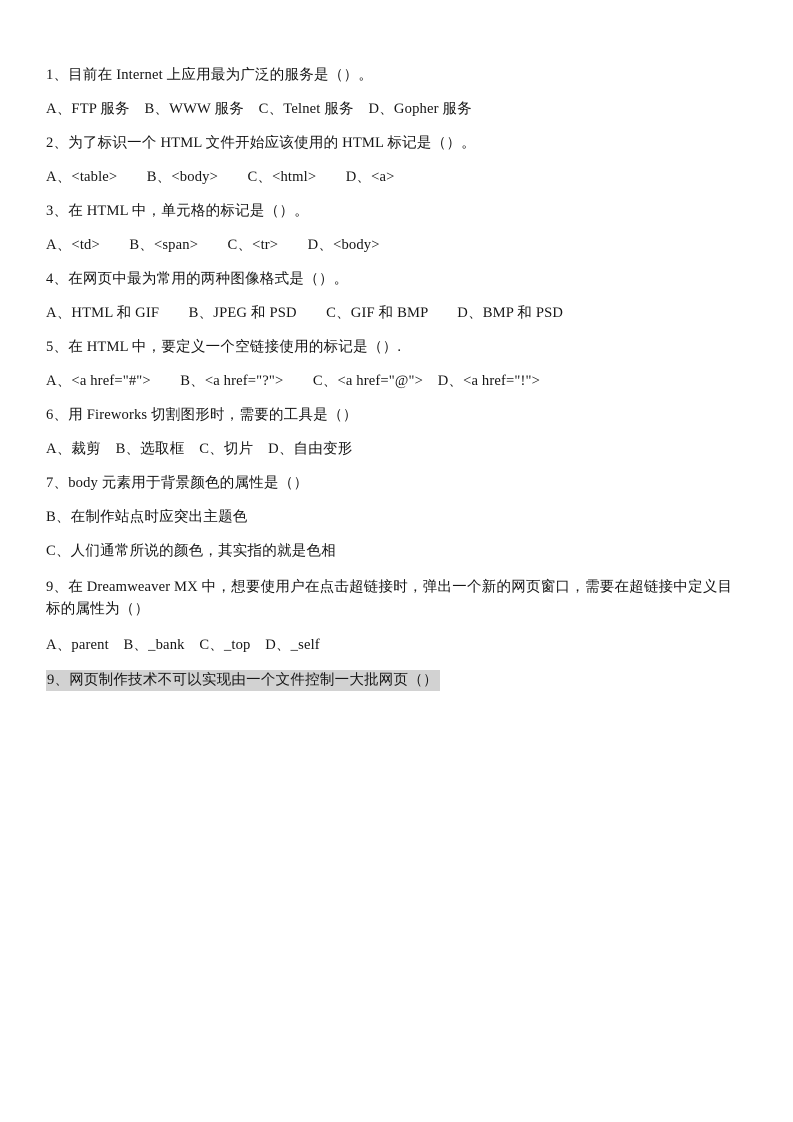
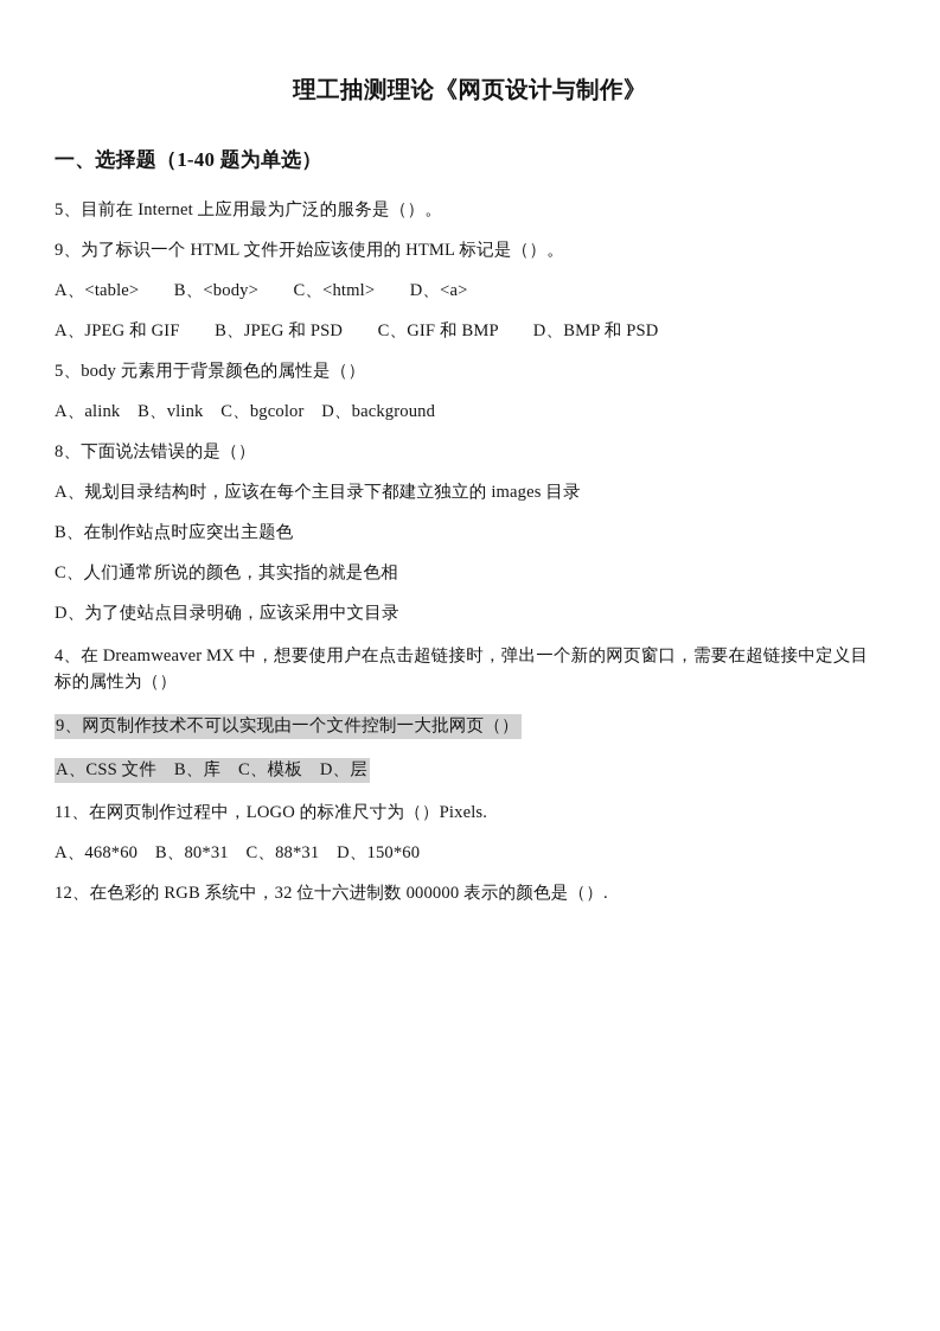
+ 理工抽测理论《网页设计与制作》
+ 一、选择题（1-40 题为单选）
- 1、目前在 Internet 上应用最为广泛的服务是（）。
+ 5、目前在 Internet 上应用最为广泛的服务是（）。
- A、FTP 服务 B、WWW 服务 C、Telnet 服务 D、Gopher 服务
- 2、为了标识一个 HTML 文件开始应该使用的 HTML 标记是（）。
+ 9、为了标识一个 HTML 文件开始应该使用的 HTML 标记是（）。
  A、<table> B、<body> C、<html> D、<a>
- 3、在 HTML 中，单元格的标记是（）。
- A、<td> B、<span> C、<tr> D、<body>
- 4、在网页中最为常用的两种图像格式是（）。
- A、HTML 和 GIF B、JPEG 和 PSD C、GIF 和 BMP D、BMP 和 PSD
+ A、JPEG 和 GIF B、JPEG 和 PSD C、GIF 和 BMP D、BMP 和 PSD
- 5、在 HTML 中，要定义一个空链接使用的标记是（）.
- A、<a href="#"> B、<a href="?"> C、<a href="@"> D、<a href="!">
- 6、用 Fireworks 切割图形时，需要的工具是（）
- A、裁剪 B、选取框 C、切片 D、自由变形
- 7、body 元素用于背景颜色的属性是（）
+ 5、body 元素用于背景颜色的属性是（）
+ A、alink B、vlink C、bgcolor D、background
+ 8、下面说法错误的是（）
+ A、规划目录结构时，应该在每个主目录下都建立独立的 images 目录
  B、在制作站点时应突出主题色
  C、人们通常所说的颜色，其实指的就是色相
+ D、为了使站点目录明确，应该采用中文目录
- 9、在 Dreamweaver MX 中，想要使用户在点击超链接时，弹出一个新的网页窗口，需要在超链接中定义目标的属性为（）
+ 4、在 Dreamweaver MX 中，想要使用户在点击超链接时，弹出一个新的网页窗口，需要在超链接中定义目标的属性为（）
- A、parent B、_bank C、_top D、_self
  9、网页制作技术不可以实现由一个文件控制一大批网页（）
+ A、CSS 文件 B、库 C、模板 D、层
+ 11、在网页制作过程中，LOGO 的标准尺寸为（）Pixels.
+ A、468*60 B、80*31 C、88*31 D、150*60
+ 12、在色彩的 RGB 系统中，32 位十六进制数 000000 表示的颜色是（）.
